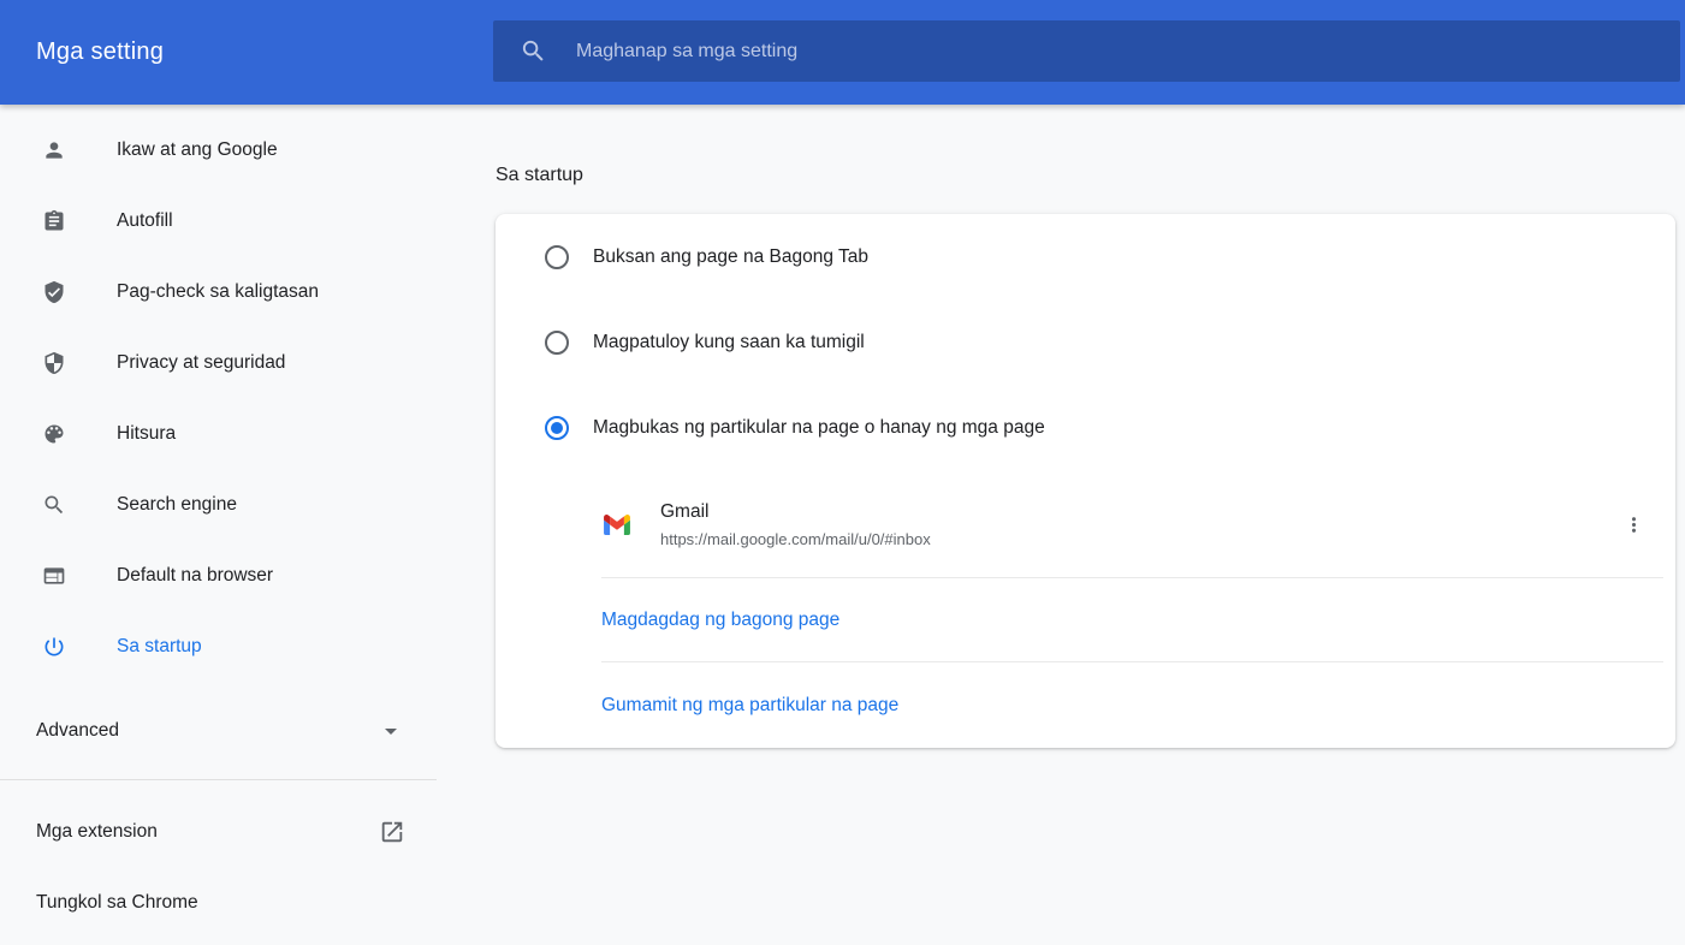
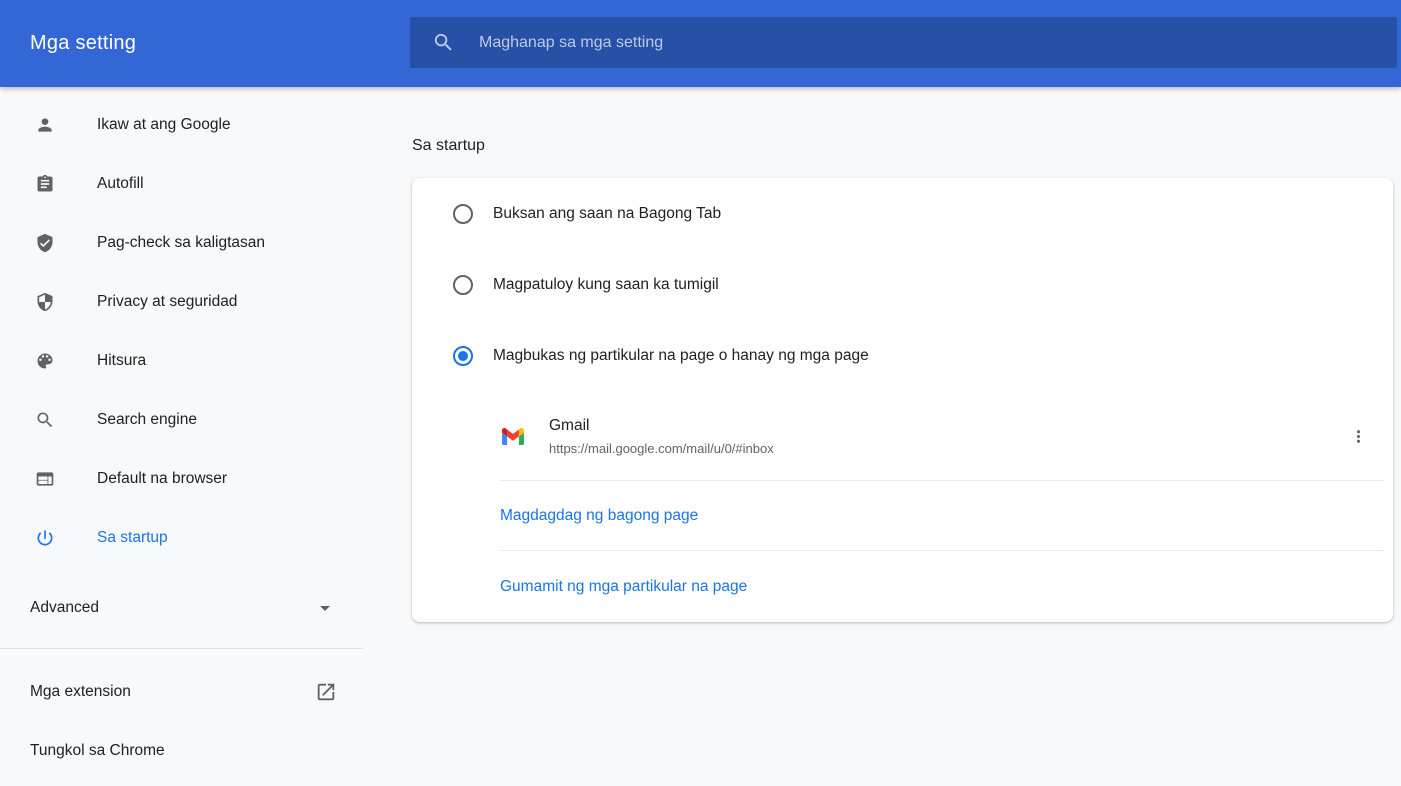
  Mga setting
  Maghanap sa mga setting
  Ikaw at ang Google
  Autofill
  Pag-check sa kaligtasan
  Privacy at seguridad
  Hitsura
  Search engine
  Default na browser
  Sa startup
  Advanced
  Mga extension
  Tungkol sa Chrome
  Sa startup
- Buksan ang page na Bagong Tab
+ Buksan ang saan na Bagong Tab
  Magpatuloy kung saan ka tumigil
  Magbukas ng partikular na page o hanay ng mga page
  Gmail
  https://mail.google.com/mail/u/0/#inbox
  Magdagdag ng bagong page
  Gumamit ng mga partikular na page
